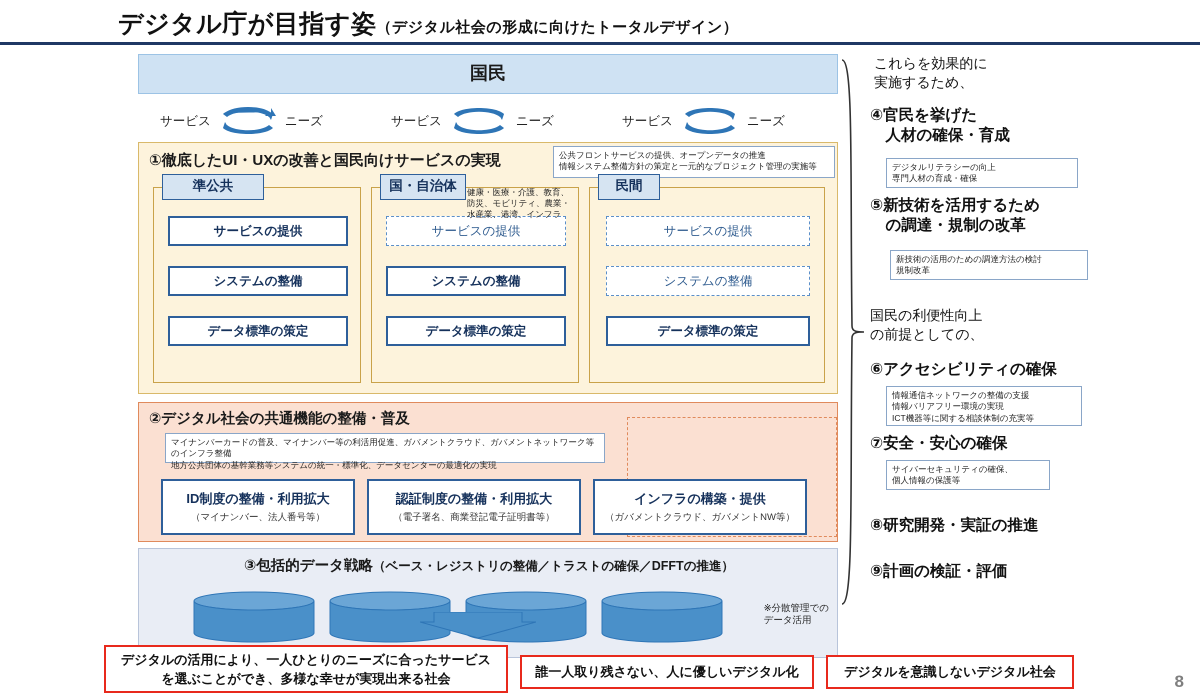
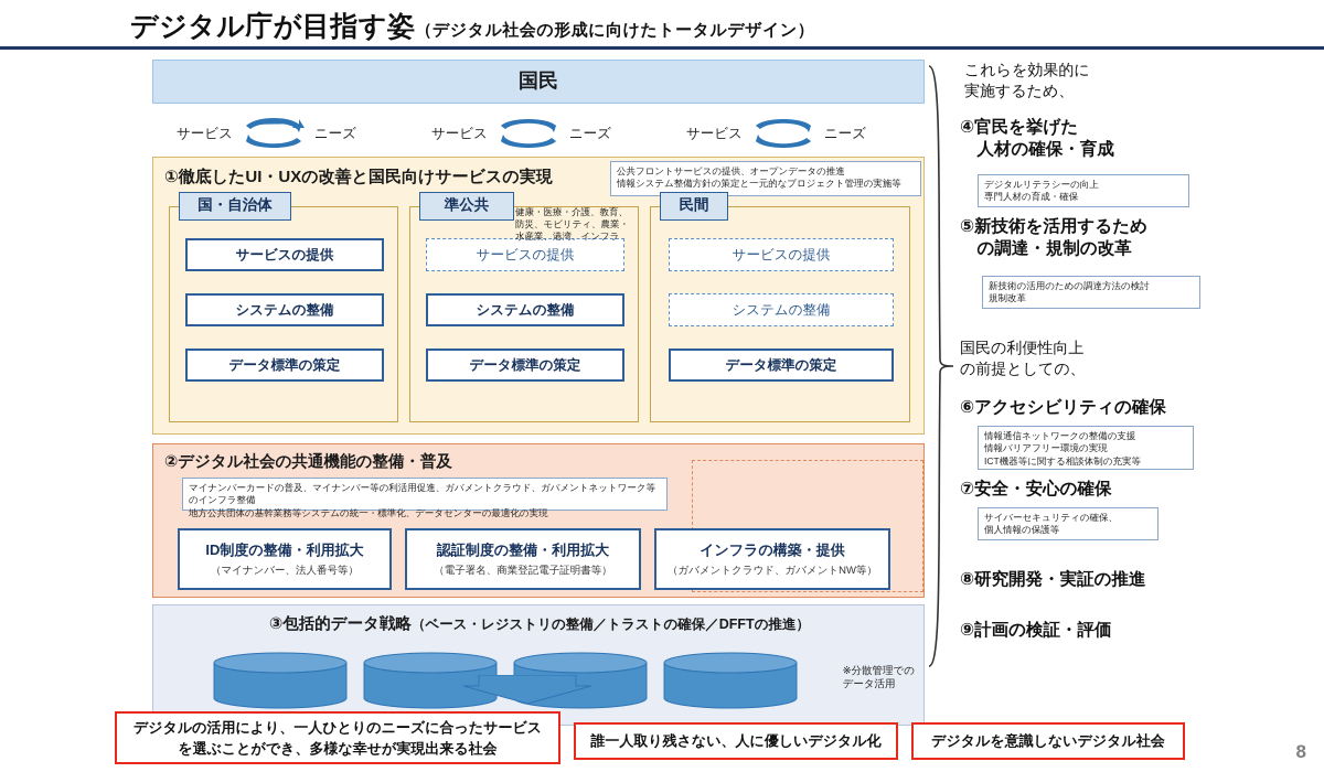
  デジタル庁が目指す姿（デジタル社会の形成に向けたトータルデザイン）
  国民
  サービス
  ニーズ
  サービス
  ニーズ
  サービス
  ニーズ
  ①徹底したUI・UXの改善と国民向けサービスの実現
  公共フロントサービスの提供、オープンデータの推進
  情報システム整備方針の策定と一元的なプロジェクト管理の実施等
- 準公共
+ 国・自治体
  サービスの提供
  システムの整備
  データ標準の策定
- 国・自治体
+ 準公共
  サービスの提供
  システムの整備
  データ標準の策定
  健康・医療・介護、教育、防災、モビリティ、農業・水産業、港湾、インフラ
  民間
  サービスの提供
  システムの整備
  データ標準の策定
  ②デジタル社会の共通機能の整備・普及
  マイナンバーカードの普及、マイナンバー等の利活用促進、ガバメントクラウド、ガバメントネットワーク等のインフラ整備
  地方公共団体の基幹業務等システムの統一・標準化、データセンターの最適化の実現
  ID制度の整備・利用拡大
  （マイナンバー、法人番号等）
  認証制度の整備・利用拡大
  （電子署名、商業登記電子証明書等）
  インフラの構築・提供
  （ガバメントクラウド、ガバメントNW等）
  ③包括的データ戦略（ベース・レジストリの整備／トラストの確保／DFFTの推進）
  ※分散管理での
  データ活用
  これらを効果的に
  実施するため、
  ④官民を挙げた
  人材の確保・育成
  デジタルリテラシーの向上
  専門人材の育成・確保
  ⑤新技術を活用するため
  の調達・規制の改革
  新技術の活用のための調達方法の検討
  規制改革
  国民の利便性向上
  の前提としての、
  ⑥アクセシビリティの確保
  情報通信ネットワークの整備の支援
  情報バリアフリー環境の実現
  ICT機器等に関する相談体制の充実等
  ⑦安全・安心の確保
  サイバーセキュリティの確保、
  個人情報の保護等
  ⑧研究開発・実証の推進
  ⑨計画の検証・評価
  デジタルの活用により、一人ひとりのニーズに合ったサービス
  を選ぶことができ、多様な幸せが実現出来る社会
  誰一人取り残さない、人に優しいデジタル化
  デジタルを意識しないデジタル社会
  8
